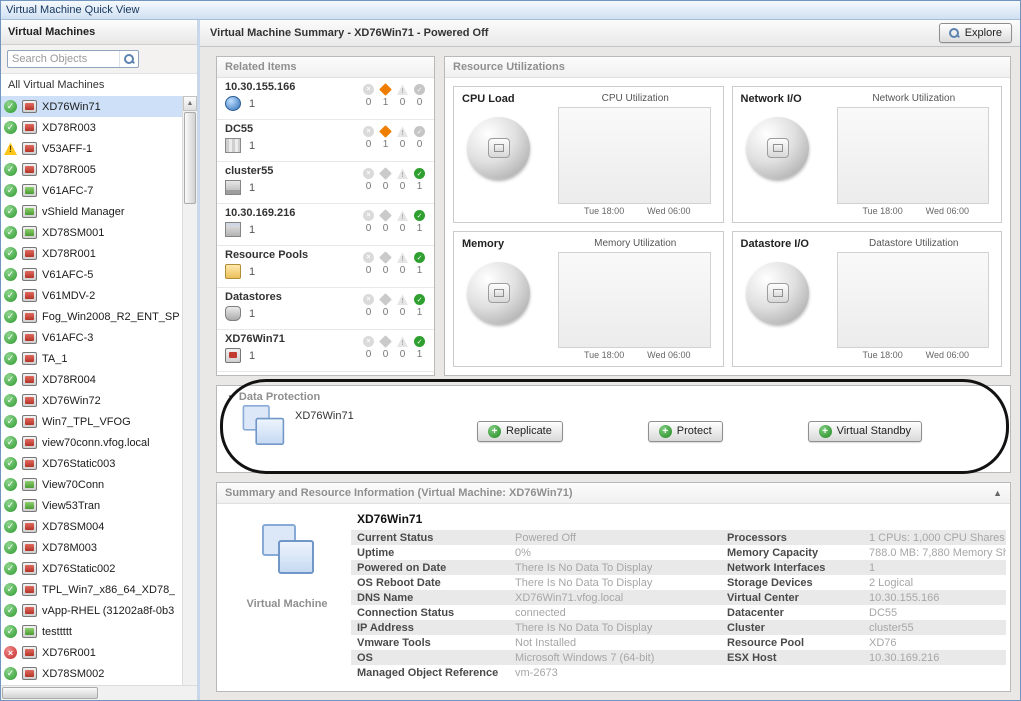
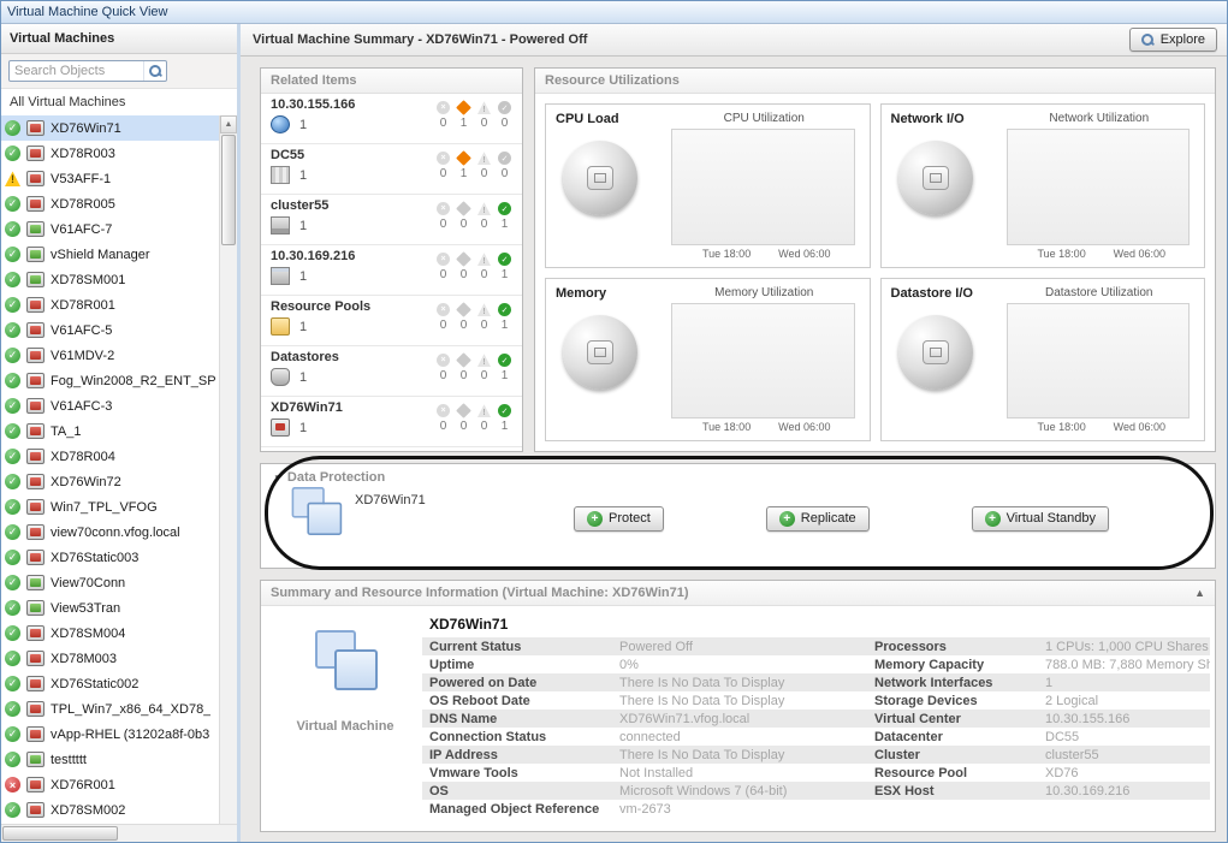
  Virtual Machine Quick View
  Virtual Machines
  Search Objects
  All Virtual Machines
  XD76Win71
  XD78R003
  V53AFF-1
  XD78R005
  V61AFC-7
  vShield Manager
  XD78SM001
  XD78R001
  V61AFC-5
  V61MDV-2
  Fog_Win2008_R2_ENT_SP
  V61AFC-3
  TA_1
  XD78R004
  XD76Win72
  Win7_TPL_VFOG
  view70conn.vfog.local
  XD76Static003
  View70Conn
  View53Tran
  XD78SM004
  XD78M003
  XD76Static002
  TPL_Win7_x86_64_XD78_
  vApp-RHEL (31202a8f-0b3
  testtttt
  XD76R001
  XD78SM002
  Virtual Machine Summary - XD76Win71 - Powered Off
  Explore
  Related Items
  10.30.155.166
  1
  0
  1
  0
  0
  DC55
  1
  0
  1
  0
  0
  cluster55
  1
  0
  0
  0
  1
  10.30.169.216
  1
  0
  0
  0
  1
  Resource Pools
  1
  0
  0
  0
  1
  Datastores
  1
  0
  0
  0
  1
  XD76Win71
  1
  0
  0
  0
  1
  Resource Utilizations
  CPU Load
  CPU Utilization
  Tue 18:00
  Wed 06:00
  Network I/O
  Network Utilization
  Tue 18:00
  Wed 06:00
  Memory
  Memory Utilization
  Tue 18:00
  Wed 06:00
  Datastore I/O
  Datastore Utilization
  Tue 18:00
  Wed 06:00
  ▼
  Data Protection
  +
- Replicate
+ Protect
  +
- Protect
+ Replicate
  +
  Virtual Standby
  XD76Win71
  Summary and Resource Information (Virtual Machine: XD76Win71)
  ▲
  Virtual Machine
  XD76Win71
  Current Status
  Powered Off
  Processors
  1 CPUs: 1,000 CPU Shares
  Uptime
  0%
  Memory Capacity
  788.0 MB: 7,880 Memory Sh
  Powered on Date
  There Is No Data To Display
  Network Interfaces
  1
  OS Reboot Date
  There Is No Data To Display
  Storage Devices
  2 Logical
  DNS Name
  XD76Win71.vfog.local
  Virtual Center
  10.30.155.166
  Connection Status
  connected
  Datacenter
  DC55
  IP Address
  There Is No Data To Display
  Cluster
  cluster55
  Vmware Tools
  Not Installed
  Resource Pool
  XD76
  OS
  Microsoft Windows 7 (64-bit)
  ESX Host
  10.30.169.216
  Managed Object Reference
  vm-2673
